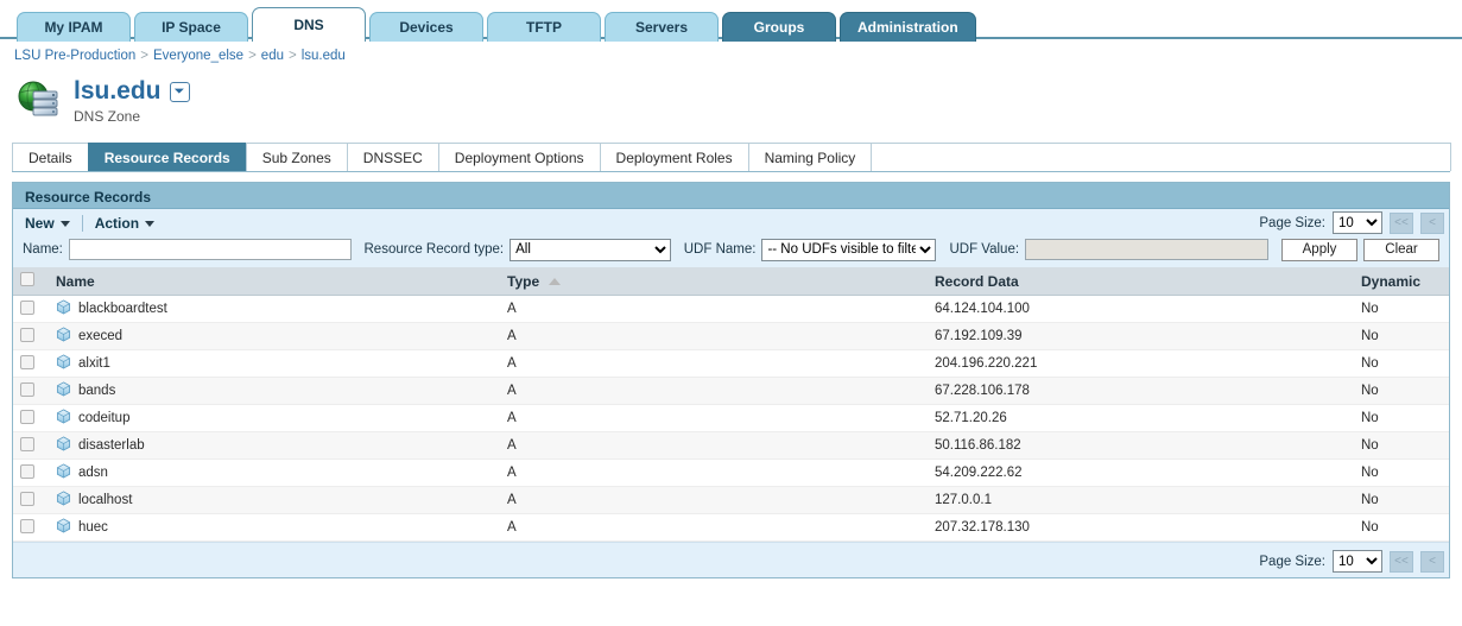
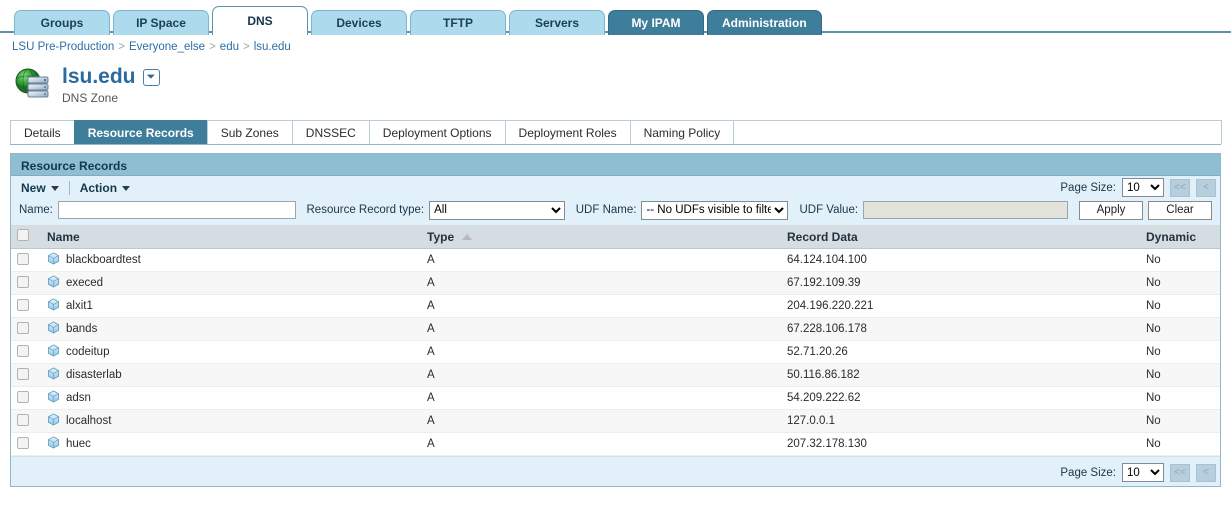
- My IPAM
+ Groups
  IP Space
  DNS
  Devices
  TFTP
  Servers
- Groups
+ My IPAM
  Administration
  LSU Pre-Production > Everyone_else > edu > lsu.edu
  lsu.edu
  ⏷
  DNS Zone
  Details
  Resource Records
  Sub Zones
  DNSSEC
  Deployment Options
  Deployment Roles
  Naming Policy
  Resource Records
  New
  Action
  Page Size:
  10
  <<
  <
  Name:
  Resource Record type:
  All
  UDF Name:
  -- No UDFs visible to filte
  UDF Value:
  Apply
  Clear
  	Name	Type	Record Data	Dynamic
  	blackboardtest	A	64.124.104.100	No
  	execed	A	67.192.109.39	No
  	alxit1	A	204.196.220.221	No
  	bands	A	67.228.106.178	No
  	codeitup	A	52.71.20.26	No
  	disasterlab	A	50.116.86.182	No
  	adsn	A	54.209.222.62	No
  	localhost	A	127.0.0.1	No
  	huec	A	207.32.178.130	No
  Page Size:
  10
  <<
  <
